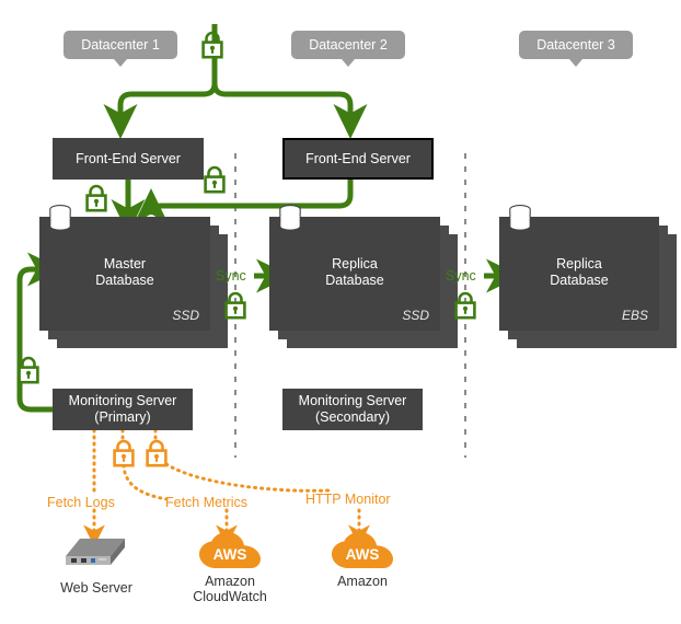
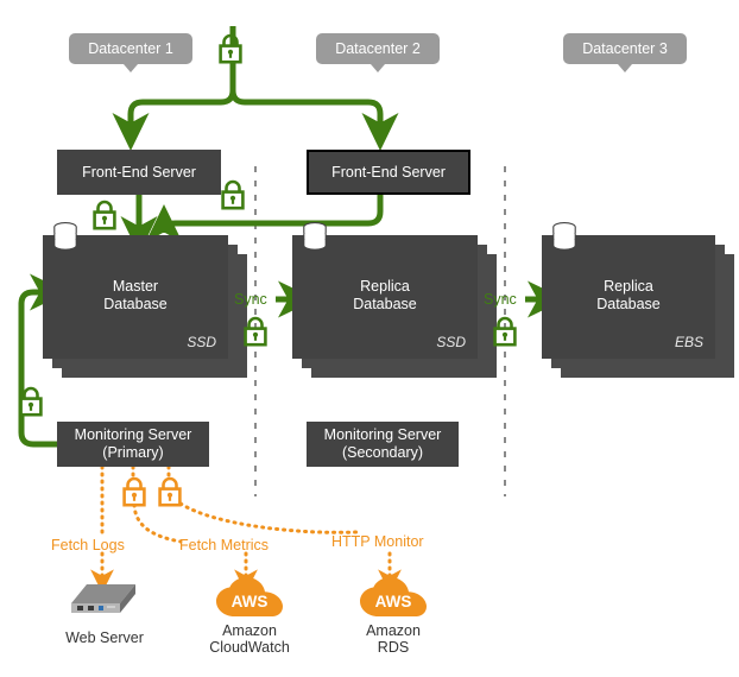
  Datacenter 1
  Datacenter 2
  Datacenter 3
  Front-End Server
  Front-End Server
  Master
  Database
  SSD
  Replica
  Database
  SSD
  Replica
  Database
  EBS
  Sync
  Sync
  Monitoring Server
  (Primary)
  Monitoring Server
  (Secondary)
  Fetch Logs
  Fetch Metrics
  HTTP Monitor
  Web Server
  AWS
  Amazon
  CloudWatch
  AWS
  Amazon
+ RDS
